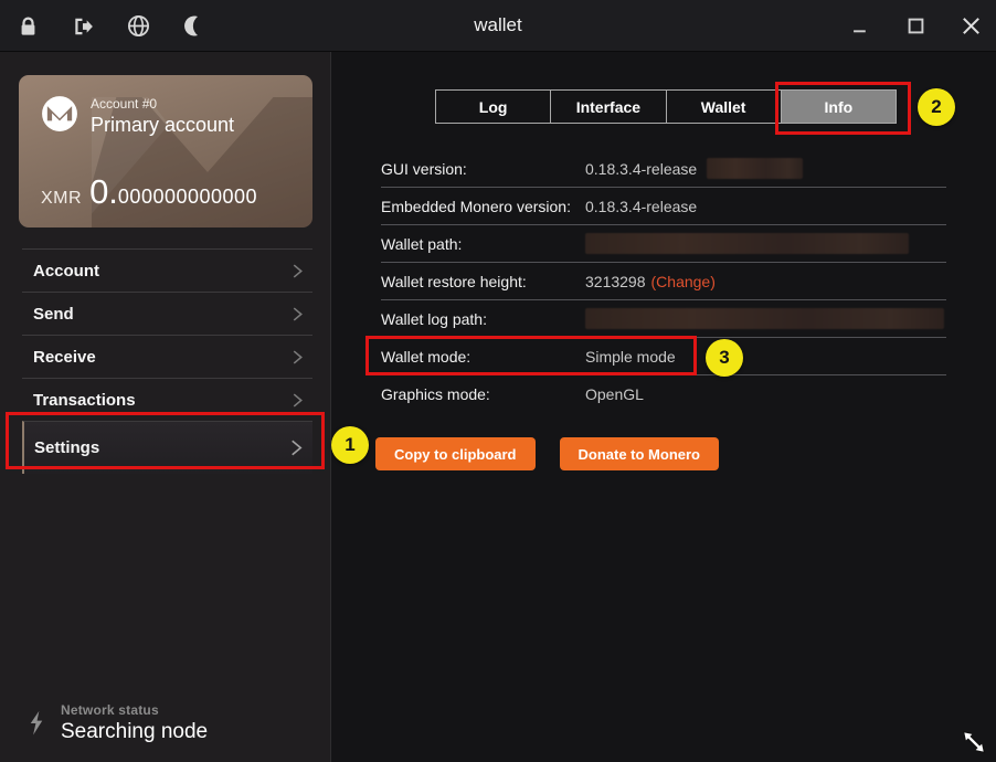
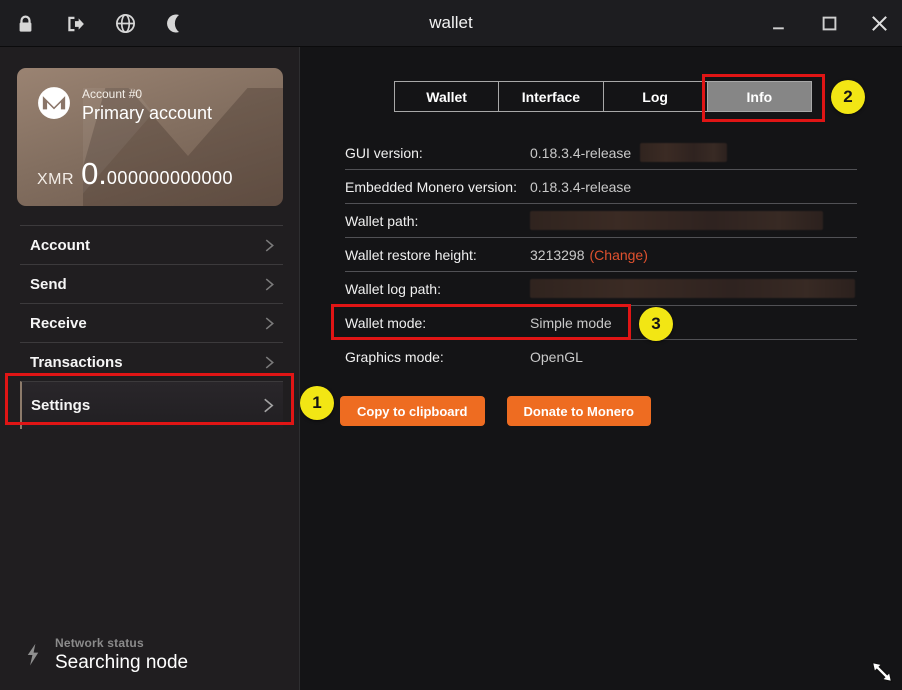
  wallet
  Account #0
  Primary account
  XMR
  0.
  000000000000
  Account
  Send
  Receive
  Transactions
  Settings
  Network status
  Searching node
- Log
+ Wallet
  Interface
- Wallet
+ Log
  Info
  GUI version:
  0.18.3.4-release
  Embedded Monero version:
  0.18.3.4-release
  Wallet path:
  Wallet restore height:
  3213298
  (Change)
  Wallet log path:
  Wallet mode:
  Simple mode
  Graphics mode:
  OpenGL
  Copy to clipboard
  Donate to Monero
  1
  2
  3
